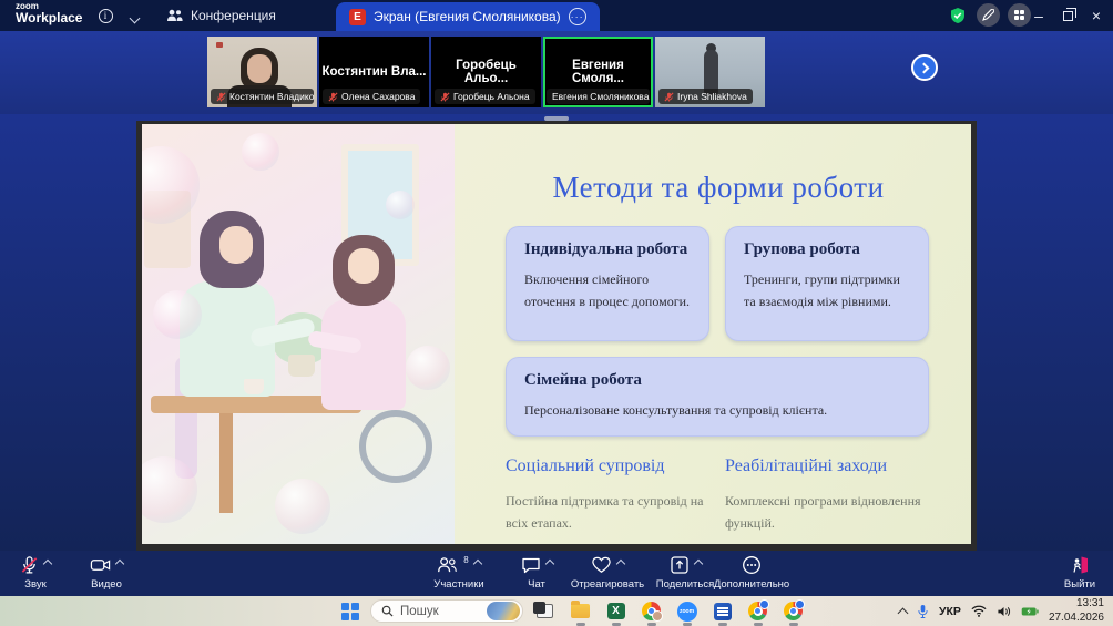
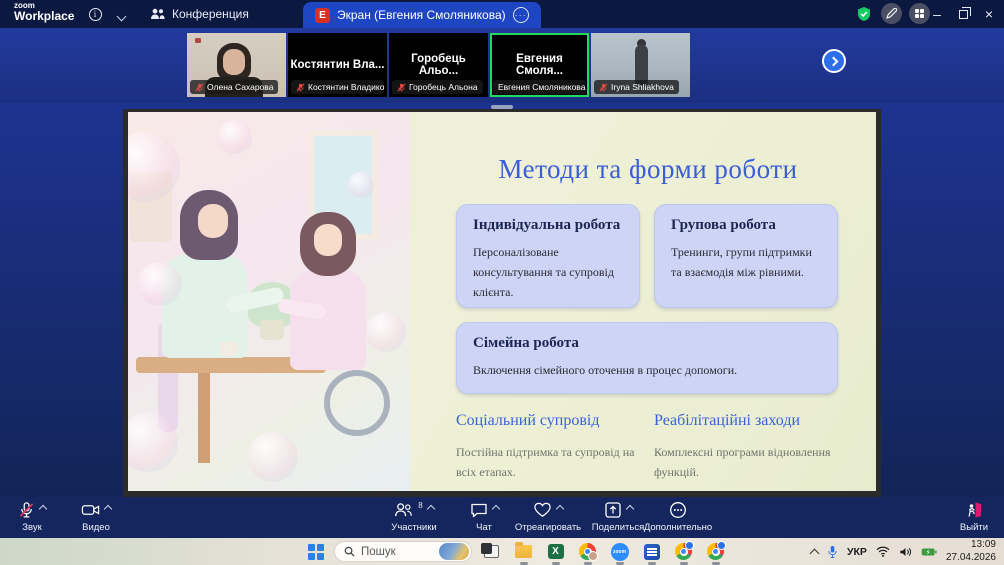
  zoom
  Workplace
  i
  Конференция
  E
  Экран (Евгения Смоляникова)
  ···
  –
  ×
- Костянтин Владико
+ Олена Сахарова
  Костянтин Вла...
- Олена Сахарова
+ Костянтин Владико
  Горобець Альо...
  Горобець Альона
  Евгения Смоля...
  Евгения Смоляникова
  Iryna Shliakhova
  Методи та форми роботи
  Індивідуальна робота
- Включення сімейного оточення в процес допомоги.
+ Персоналізоване консультування та супровід клієнта.
  Групова робота
  Тренинги, групи підтримки та взаємодія між рівними.
  Сімейна робота
- Персоналізоване консультування та супровід клієнта.
+ Включення сімейного оточення в процес допомоги.
  Соціальний супровід
  Постійна підтримка та супровід на всіх етапах.
  Реабілітаційні заходи
  Комплексні програми відновлення функцій.
  Звук
  Видео
  8
  Участники
  Чат
  Отреагировать
  Поделиться
  Дополнительно
  Выйти
  Пошук
  X
  УКР
- 13:31
+ 13:09
  27.04.2026
